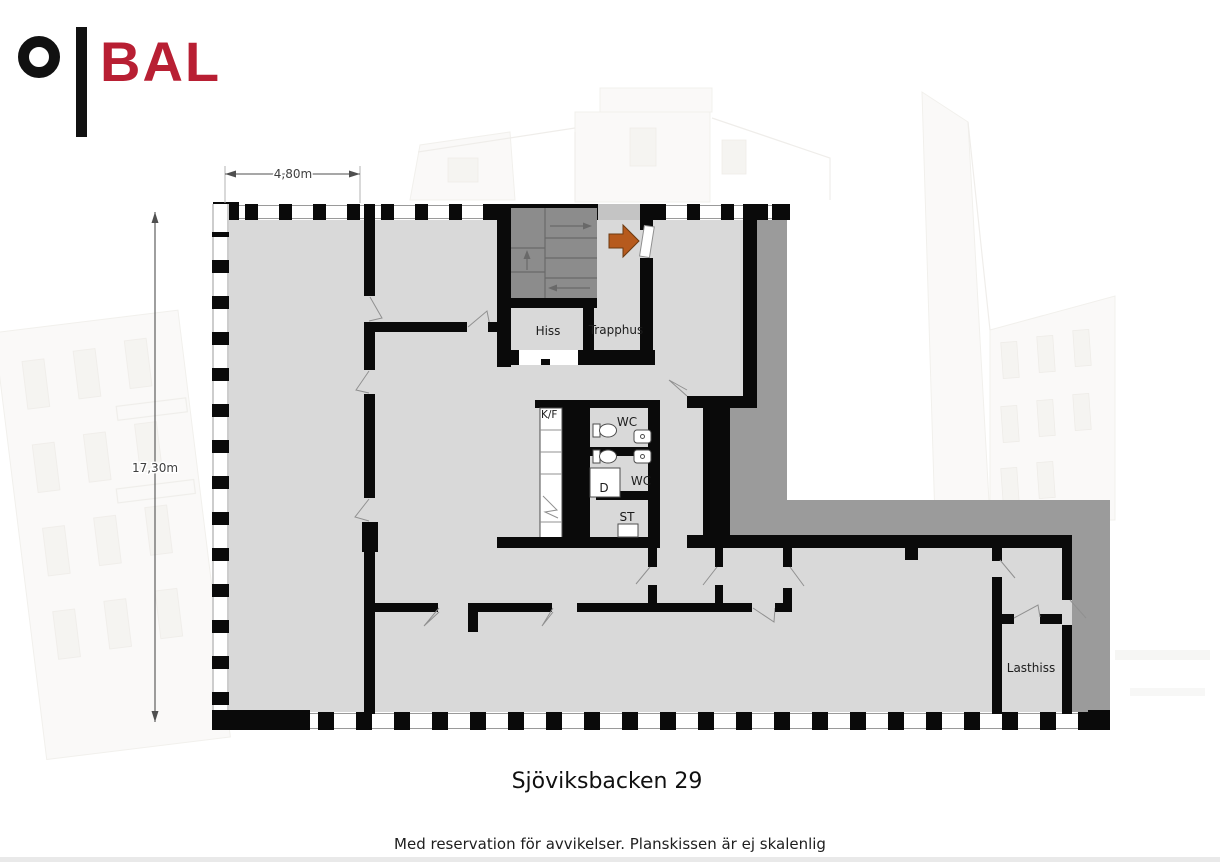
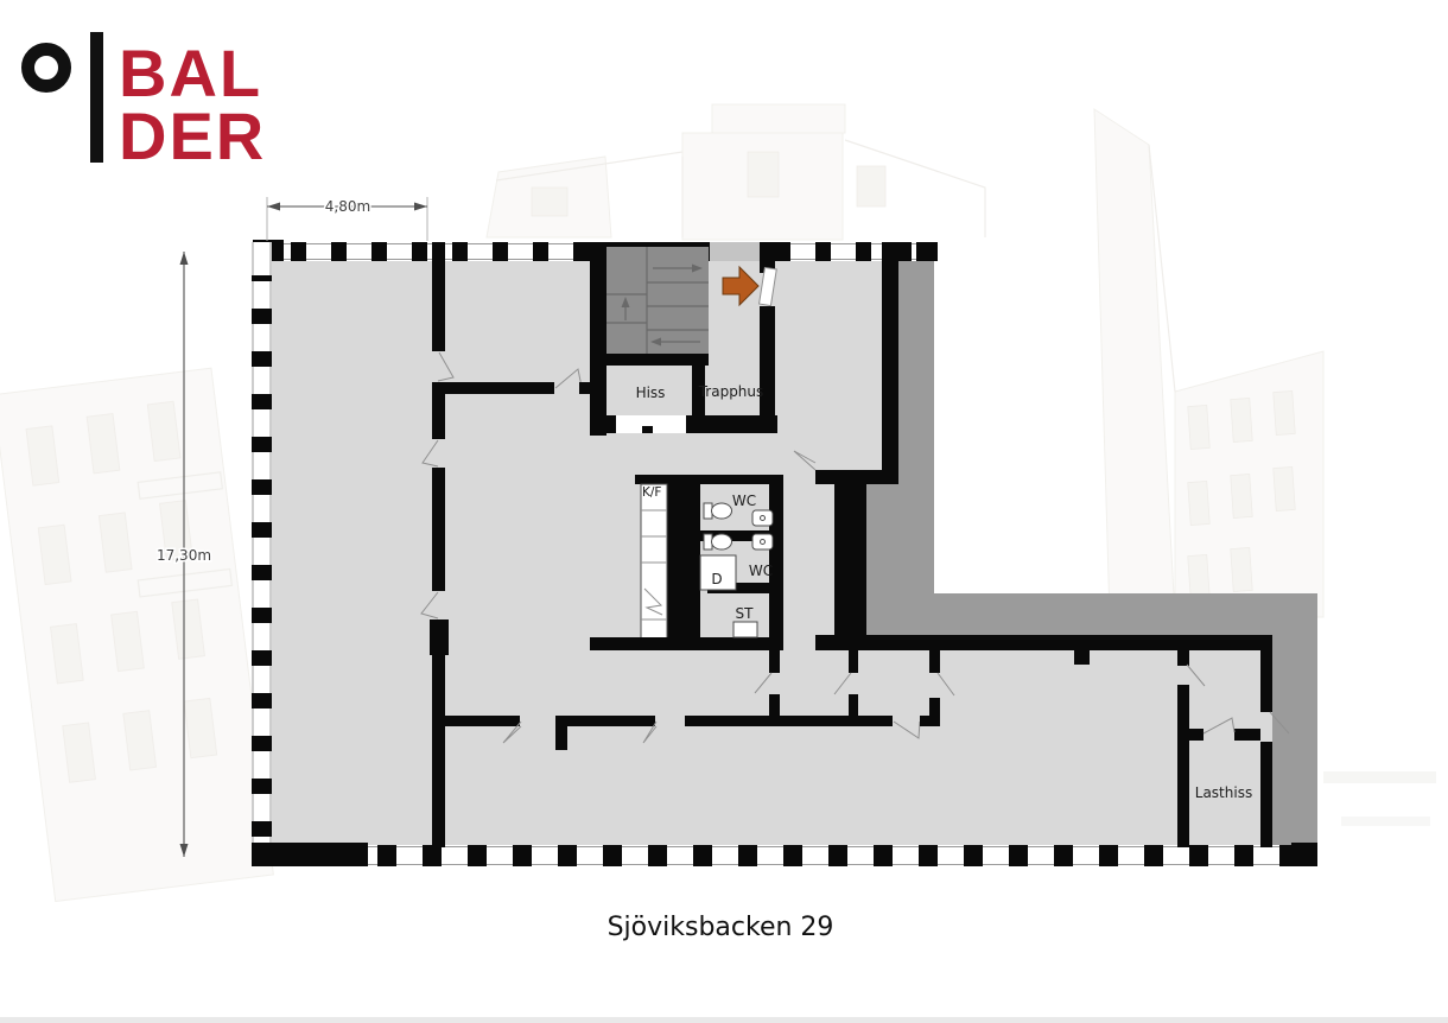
  BAL
+ DER
  Hiss
  Trapphus
  K/F
  WC
  WC
  D
  ST
  Lasthiss
  4,80m
  17,30m
  Sjöviksbacken 29
- Med reservation för avvikelser. Planskissen är ej skalenlig
